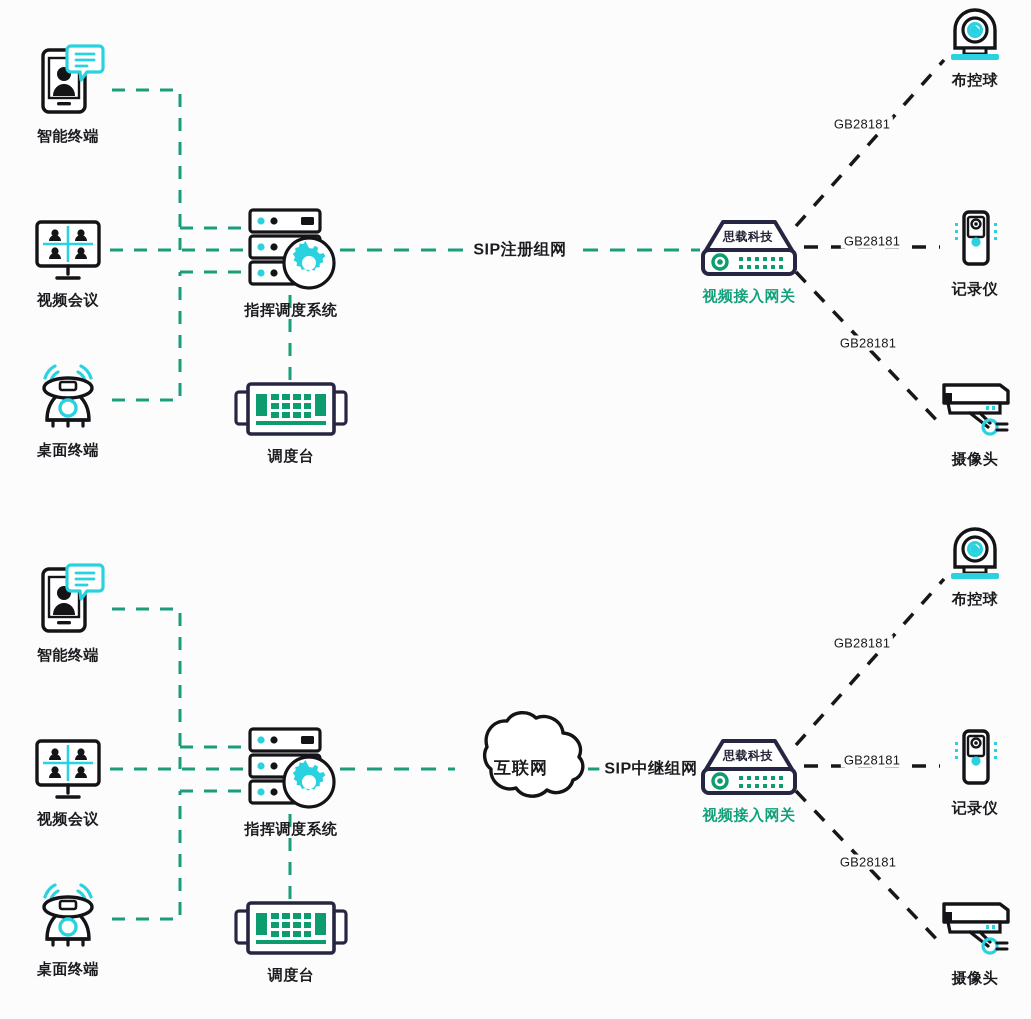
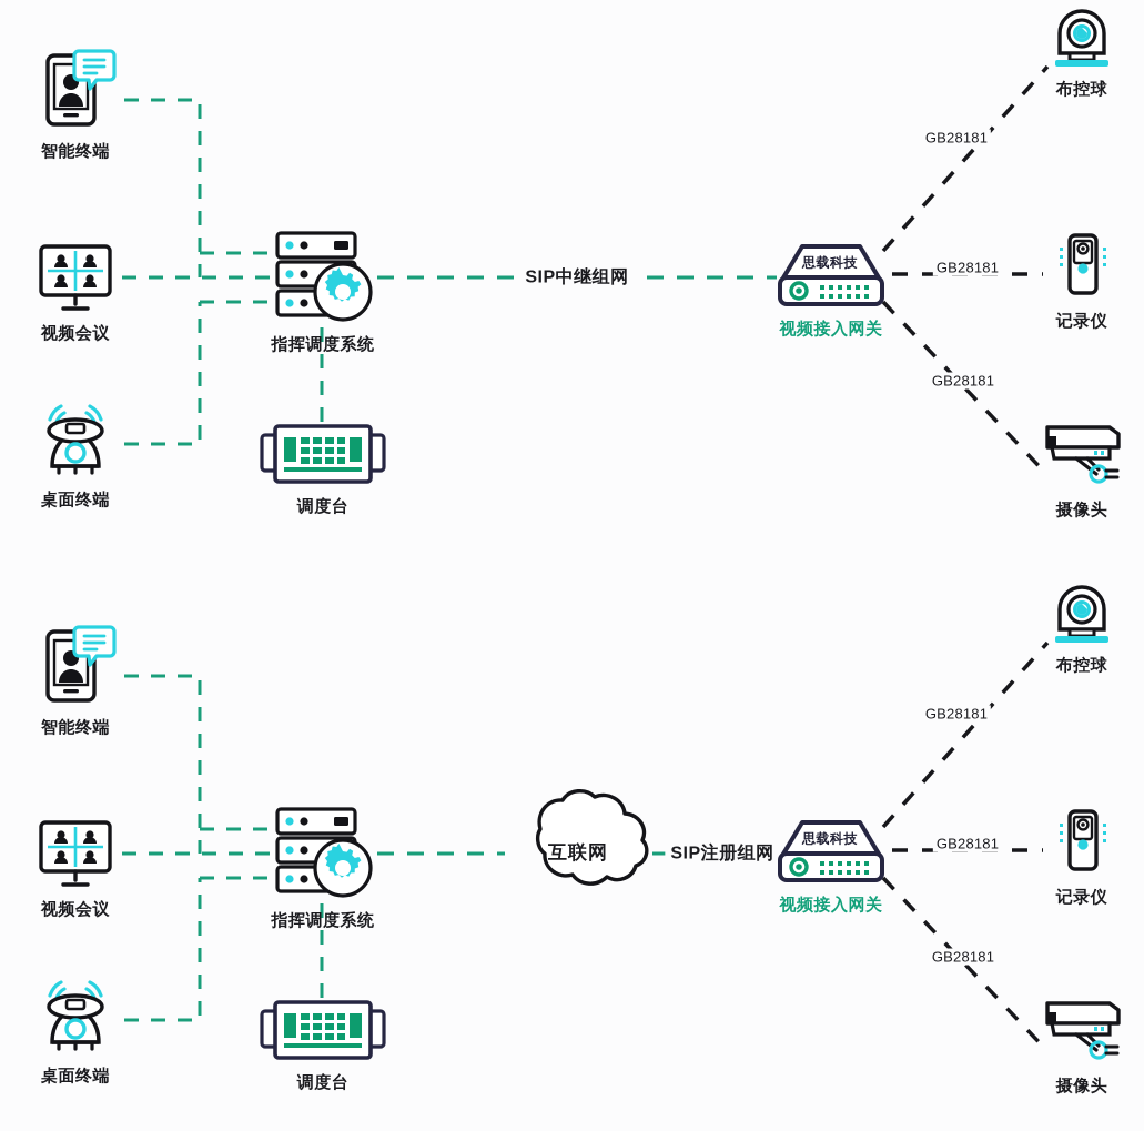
  智能终端
  视频会议
  桌面终端
  指挥调度系统
  调度台
- SIP注册组网
+ SIP中继组网
  视频接入网关
  思载科技
  布控球
  记录仪
  摄像头
  GB28181
  GB28181
  GB28181
  智能终端
  视频会议
  桌面终端
  指挥调度系统
  调度台
  互联网
- SIP中继组网
+ SIP注册组网
  视频接入网关
  思载科技
  布控球
  记录仪
  摄像头
  GB28181
  GB28181
  GB28181
